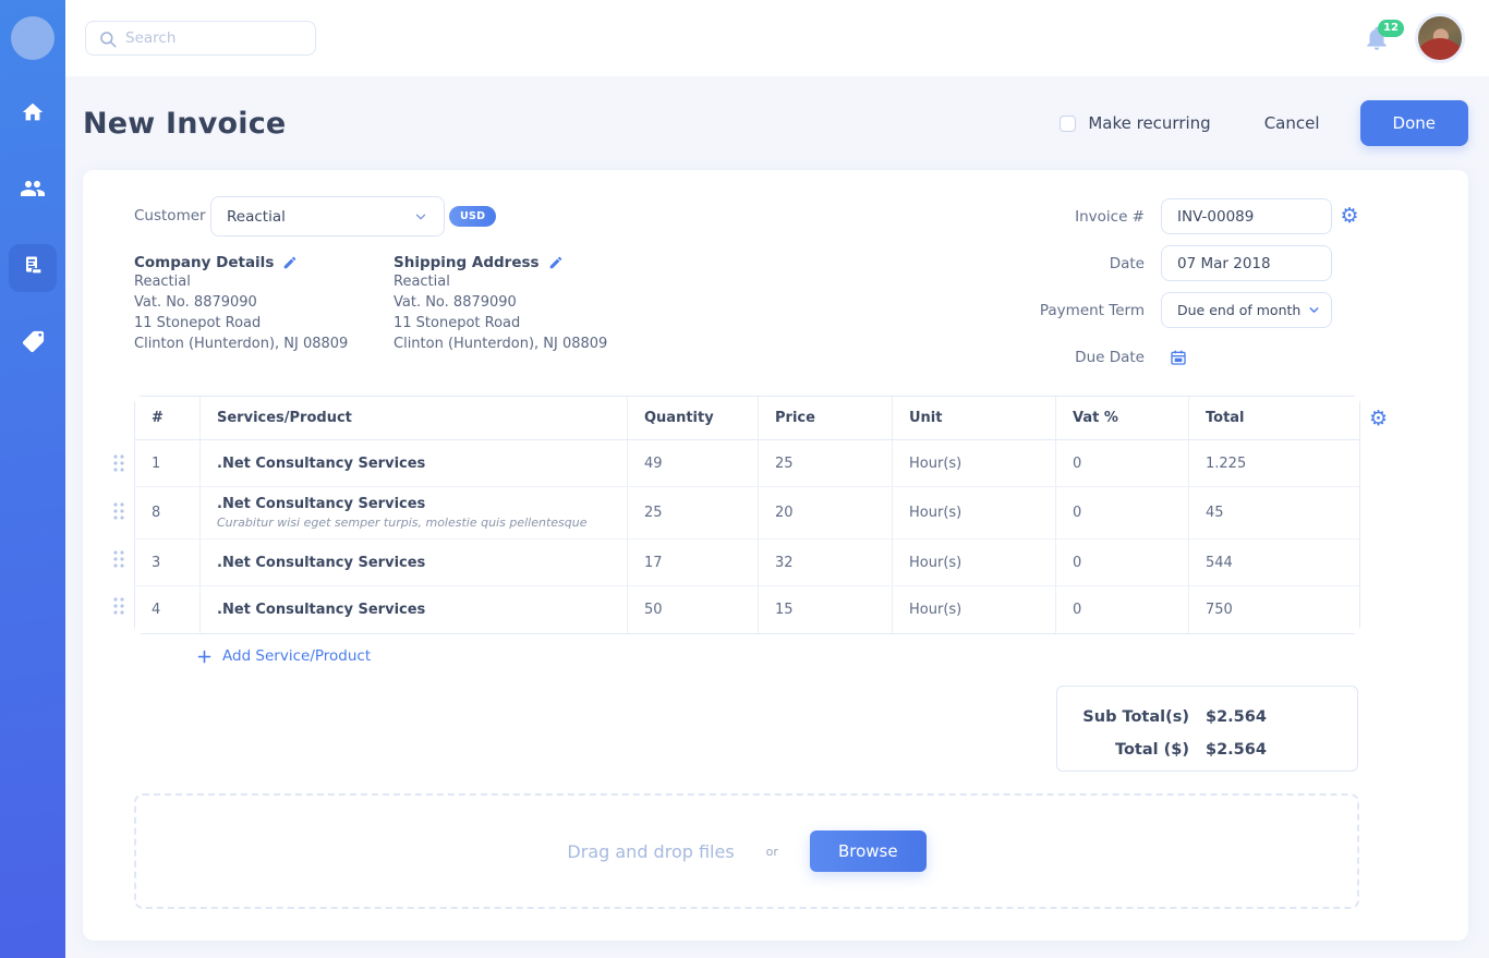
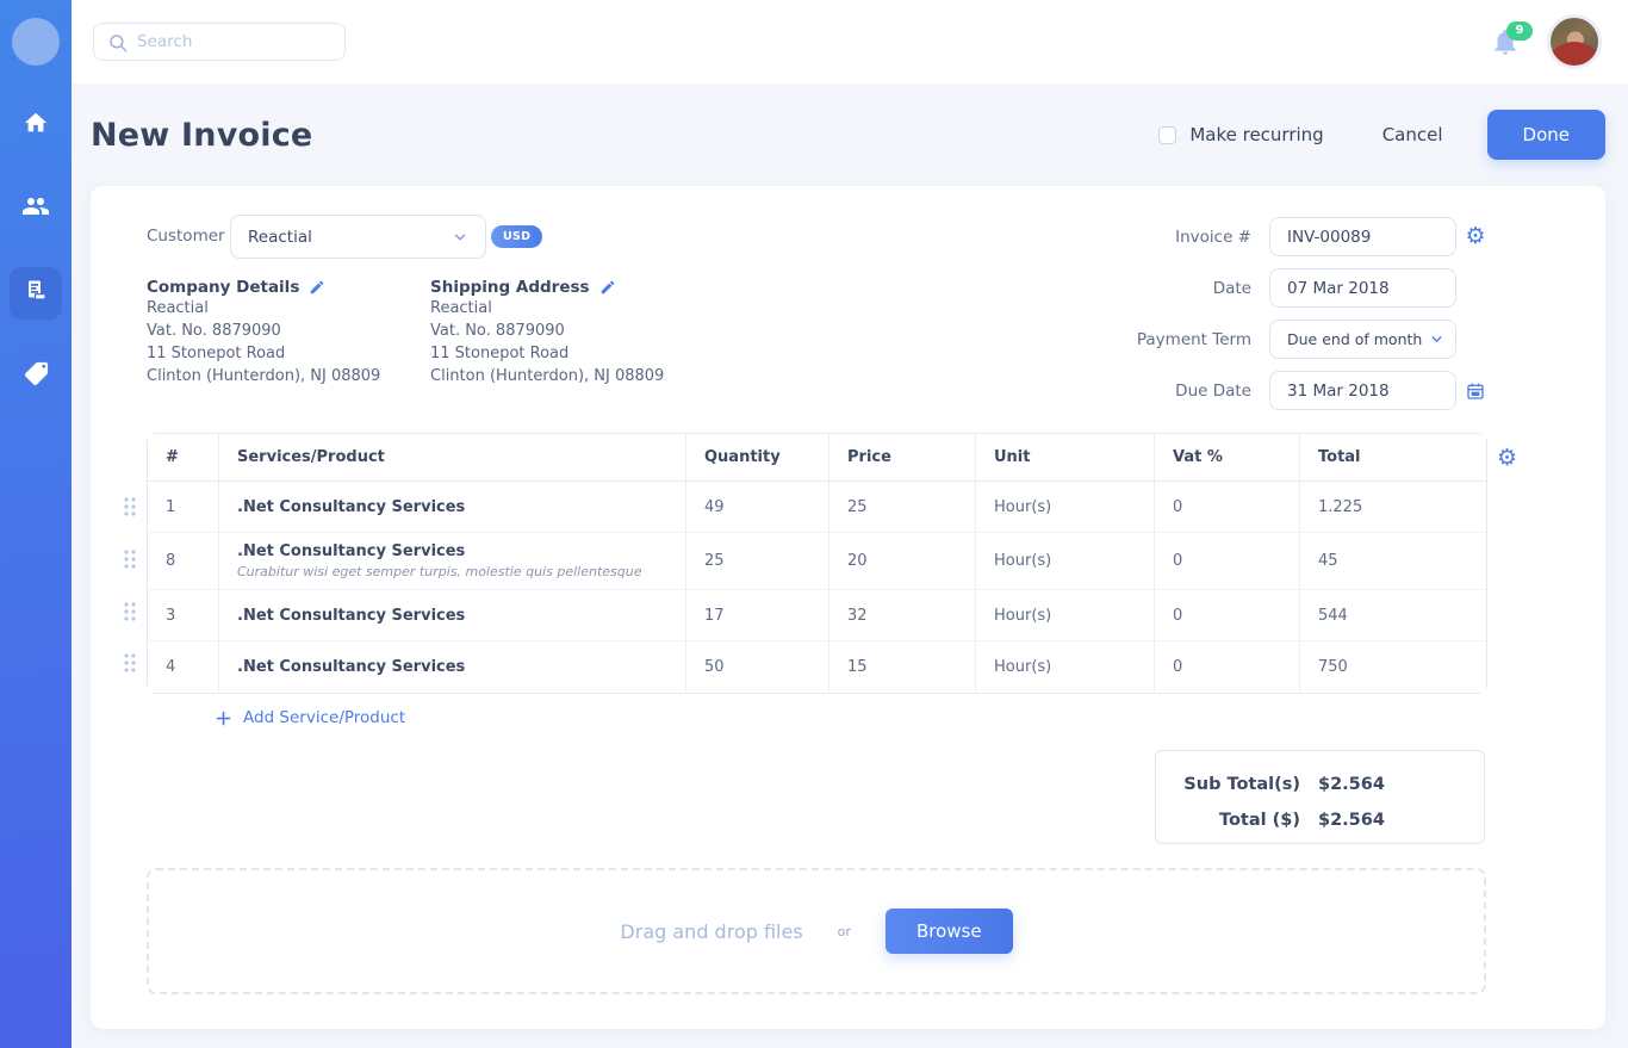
  Search
- 12
+ 9
  New Invoice
  Make recurring
  Cancel
  Done
  Customer
  Reactial
  USD
  Company Details
  Reactial
  Vat. No. 8879090
  11 Stonepot Road
  Clinton (Hunterdon), NJ 08809
  Shipping Address
  Reactial
  Vat. No. 8879090
  11 Stonepot Road
  Clinton (Hunterdon), NJ 08809
  Invoice #
  INV-00089
  ⚙
  Date
  07 Mar 2018
  Payment Term
  Due end of month
  Due Date
+ 31 Mar 2018
  #	Services/Product	Quantity	Price	Unit	Vat %	Total
  1	.Net Consultancy Services	49	25	Hour(s)	0	1.225
  8	.Net Consultancy ServicesCurabitur wisi eget semper turpis, molestie quis pellentesque	25	20	Hour(s)	0	45
  3	.Net Consultancy Services	17	32	Hour(s)	0	544
  4	.Net Consultancy Services	50	15	Hour(s)	0	750
  ⚙
  Add Service/Product
  Sub Total(s)
  $2.564
  Total ($)
  $2.564
  Drag and drop files
  or
  Browse
